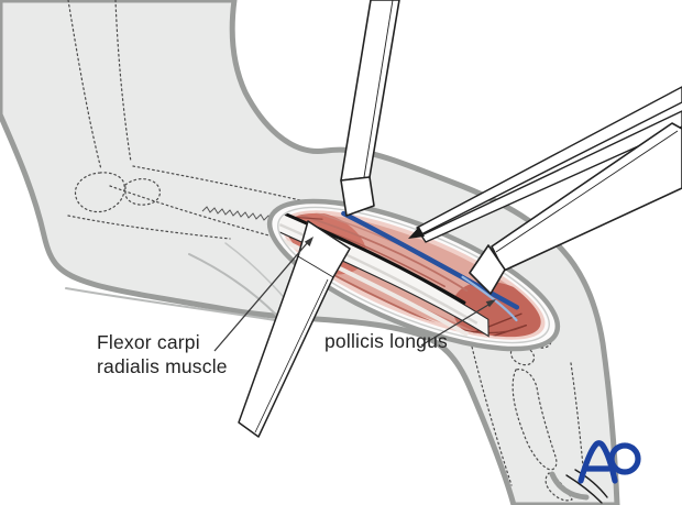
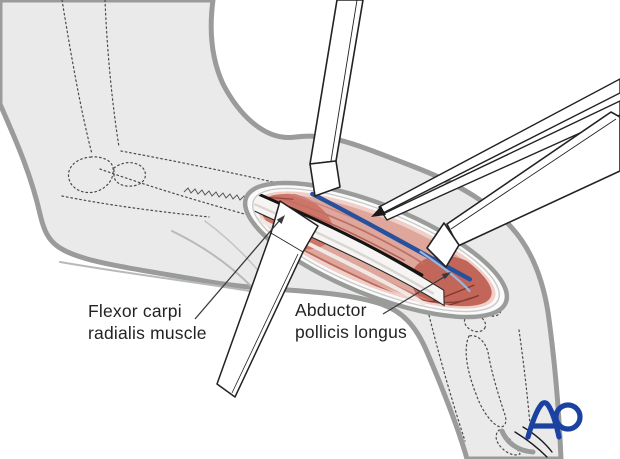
  Flexor carpi
  radialis muscle
+ Abductor
  pollicis longus
